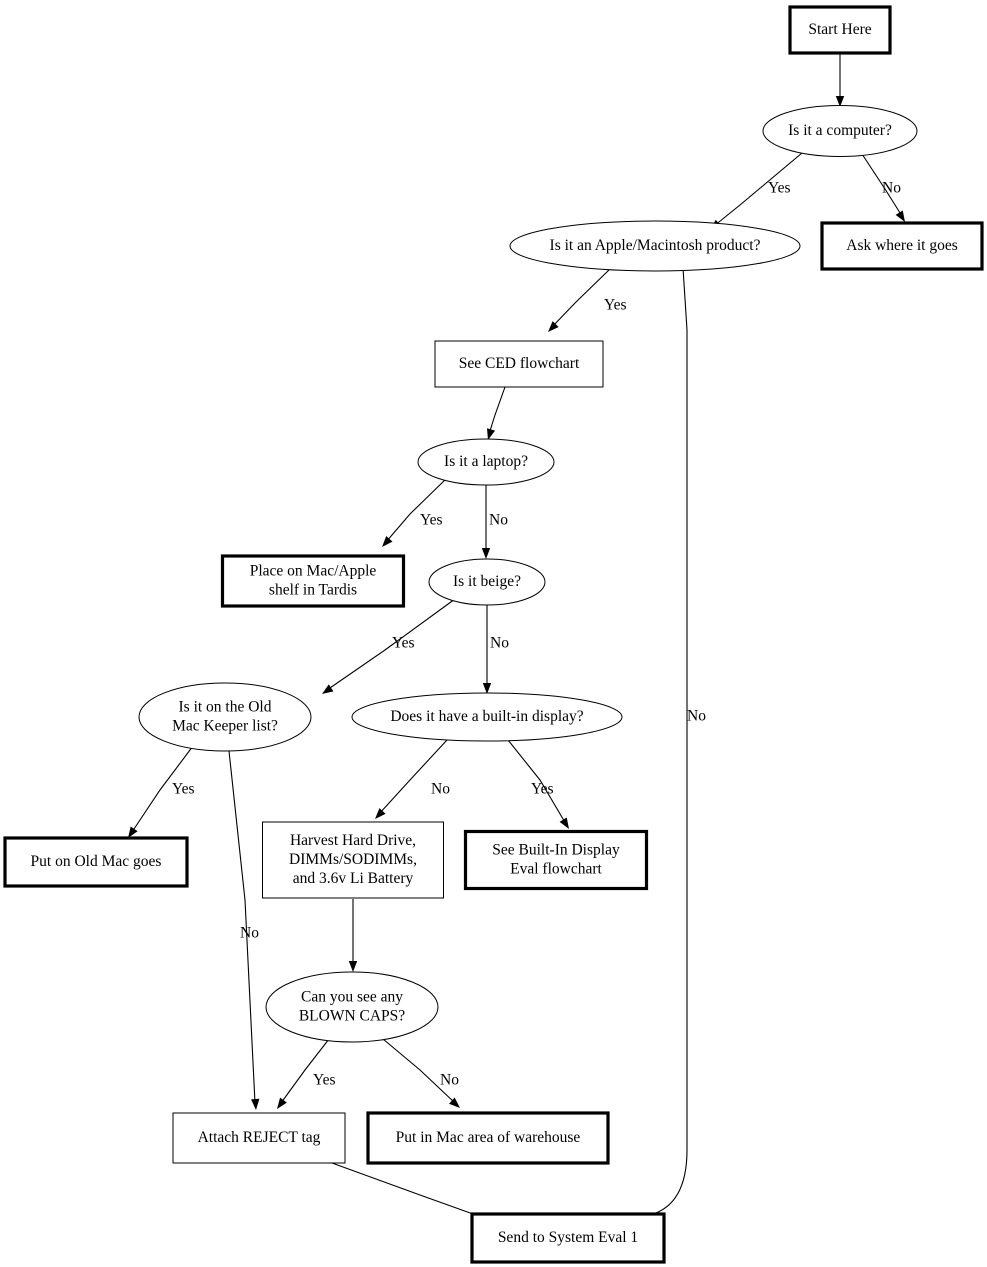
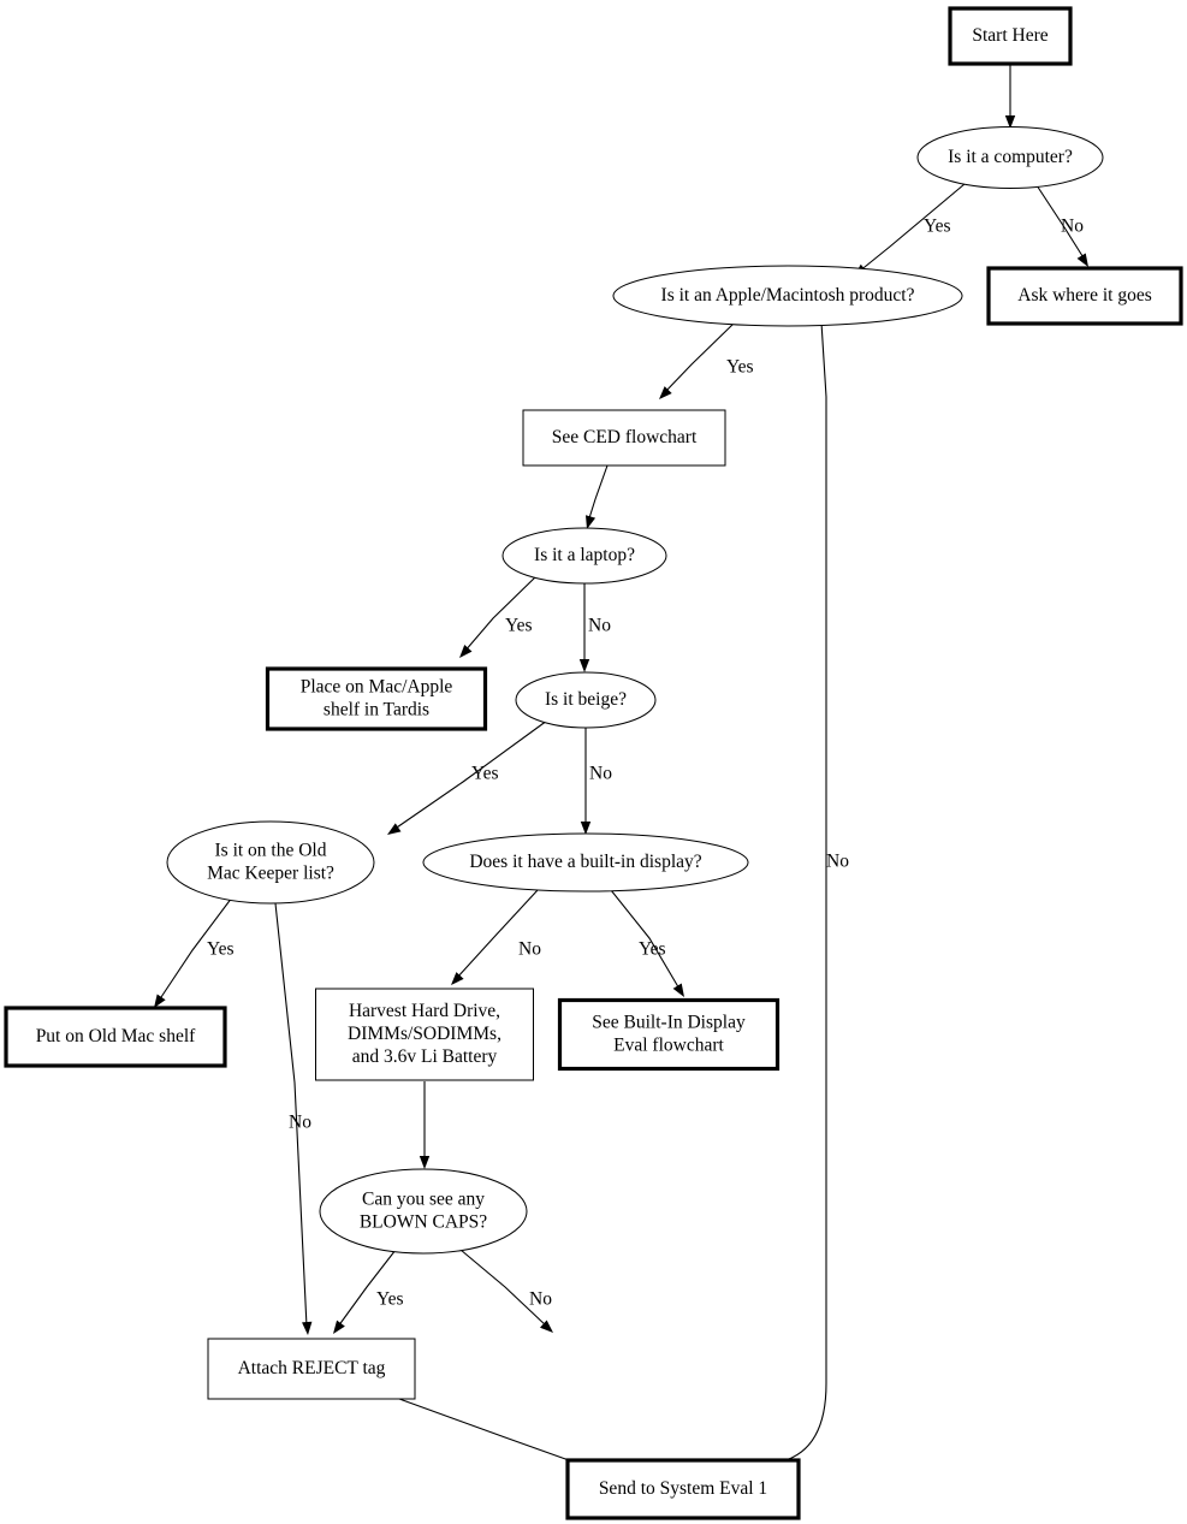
  Start Here
  Is it a computer?
  Ask where it goes
  Is it an Apple/Macintosh product?
  See CED flowchart
  Is it a laptop?
  Place on Mac/Apple shelf in Tardis
  Is it beige?
  Is it on the Old Mac Keeper list?
  Does it have a built-in display?
- Put on Old Mac goes
+ Put on Old Mac shelf
  Harvest Hard Drive, DIMMs/SODIMMs, and 3.6v Li Battery
  See Built-In Display Eval flowchart
  Can you see any BLOWN CAPS?
  Attach REJECT tag
- Put in Mac area of warehouse
  Send to System Eval 1
  Yes
  No
  Yes
  No
  Yes
  No
  Yes
  No
  Yes
  No
  No
  Yes
  Yes
  No
